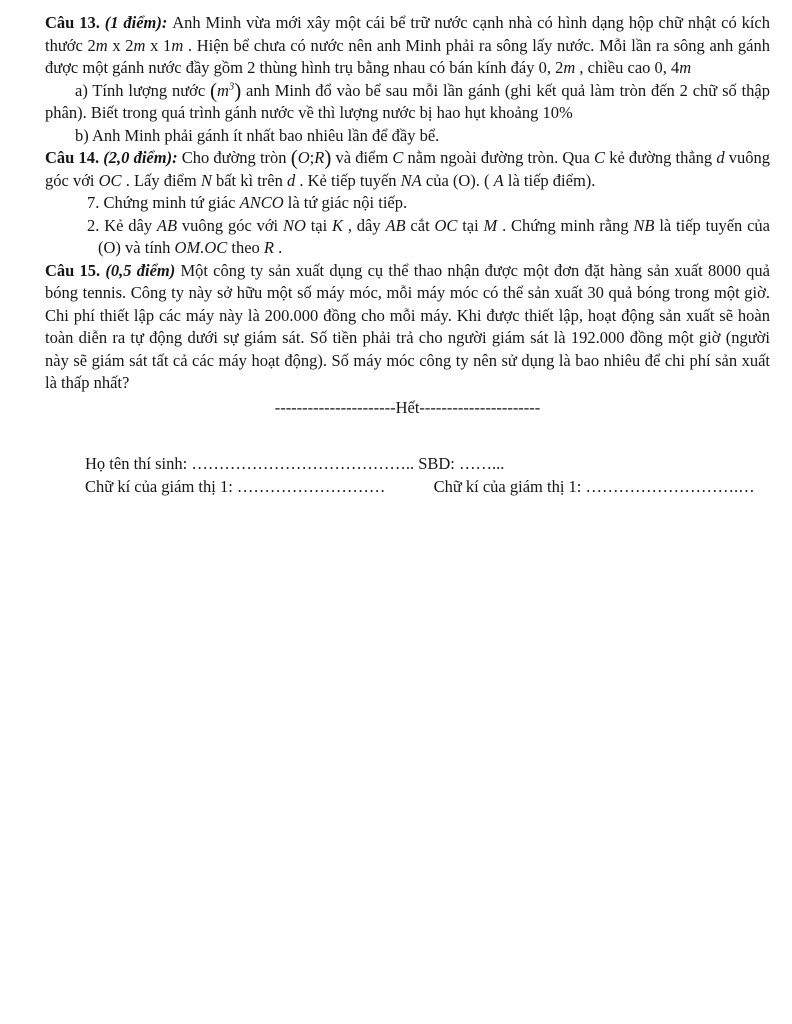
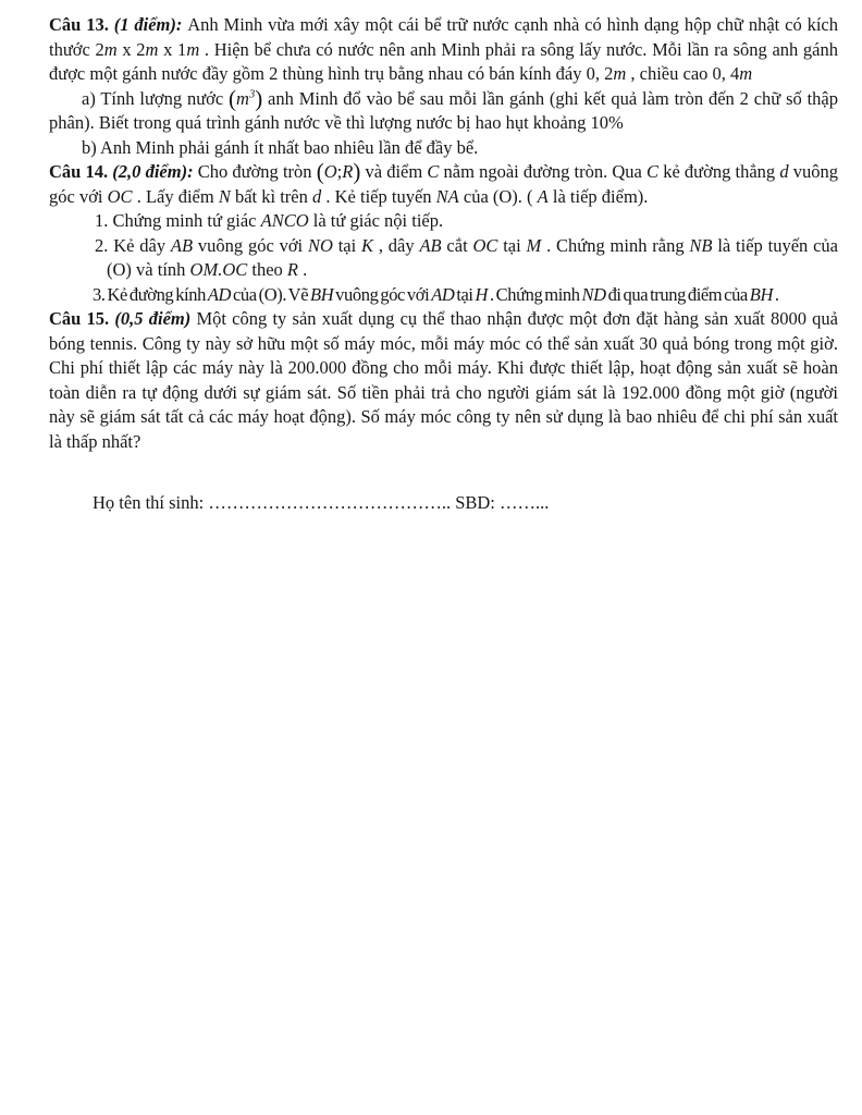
  Câu 13. (1 điểm): Anh Minh vừa mới xây một cái bể trữ nước cạnh nhà có hình dạng hộp chữ nhật có kích thước 2m x 2m x 1m . Hiện bể chưa có nước nên anh Minh phải ra sông lấy nước. Mỗi lần ra sông anh gánh được một gánh nước đầy gồm 2 thùng hình trụ bằng nhau có bán kính đáy 0, 2m , chiều cao 0, 4m
  a) Tính lượng nước (m3) anh Minh đổ vào bể sau mỗi lần gánh (ghi kết quả làm tròn đến 2 chữ số thập phân). Biết trong quá trình gánh nước về thì lượng nước bị hao hụt khoảng 10%
  b) Anh Minh phải gánh ít nhất bao nhiêu lần để đầy bể.
  Câu 14. (2,0 điểm): Cho đường tròn (O;R) và điểm C nằm ngoài đường tròn. Qua C kẻ đường thẳng d vuông góc với OC . Lấy điểm N bất kì trên d . Kẻ tiếp tuyến NA của (O). ( A là tiếp điểm).
- 7. Chứng minh tứ giác ANCO là tứ giác nội tiếp.
+ 1. Chứng minh tứ giác ANCO là tứ giác nội tiếp.
  2. Kẻ dây AB vuông góc với NO tại K , dây AB cắt OC tại M . Chứng minh rằng NB là tiếp tuyến của (O) và tính OM.OC theo R .
+ 3. Kẻ đường kính AD của (O). Vẽ BH vuông góc với AD tại H . Chứng minh ND đi qua trung điểm của BH .
  Câu 15. (0,5 điểm) Một công ty sản xuất dụng cụ thể thao nhận được một đơn đặt hàng sản xuất 8000 quả bóng tennis. Công ty này sở hữu một số máy móc, mỗi máy móc có thể sản xuất 30 quả bóng trong một giờ. Chi phí thiết lập các máy này là 200.000 đồng cho mỗi máy. Khi được thiết lập, hoạt động sản xuất sẽ hoàn toàn diễn ra tự động dưới sự giám sát. Số tiền phải trả cho người giám sát là 192.000 đồng một giờ (người này sẽ giám sát tất cả các máy hoạt động). Số máy móc công ty nên sử dụng là bao nhiêu để chi phí sản xuất là thấp nhất?
- ----------------------Hết----------------------
  Họ tên thí sinh: ………………………………….. SBD: ……...
- Chữ kí của giám thị 1: ……………………… Chữ kí của giám thị 1: ……………………….…
